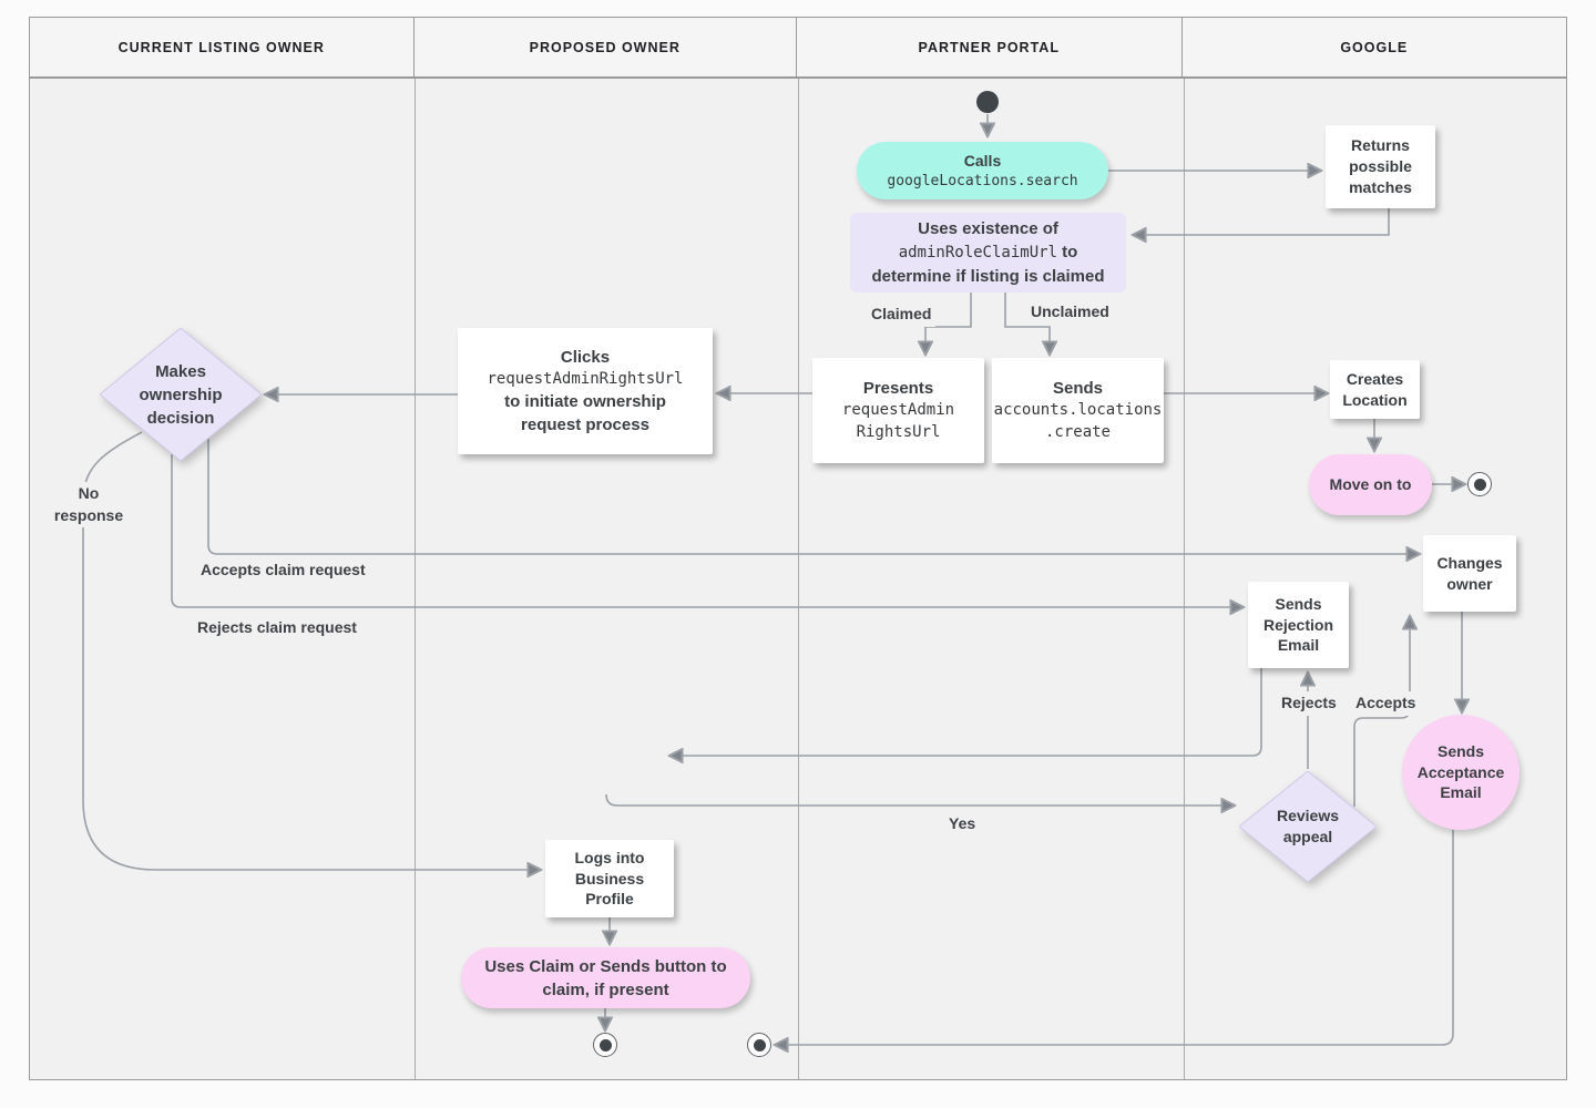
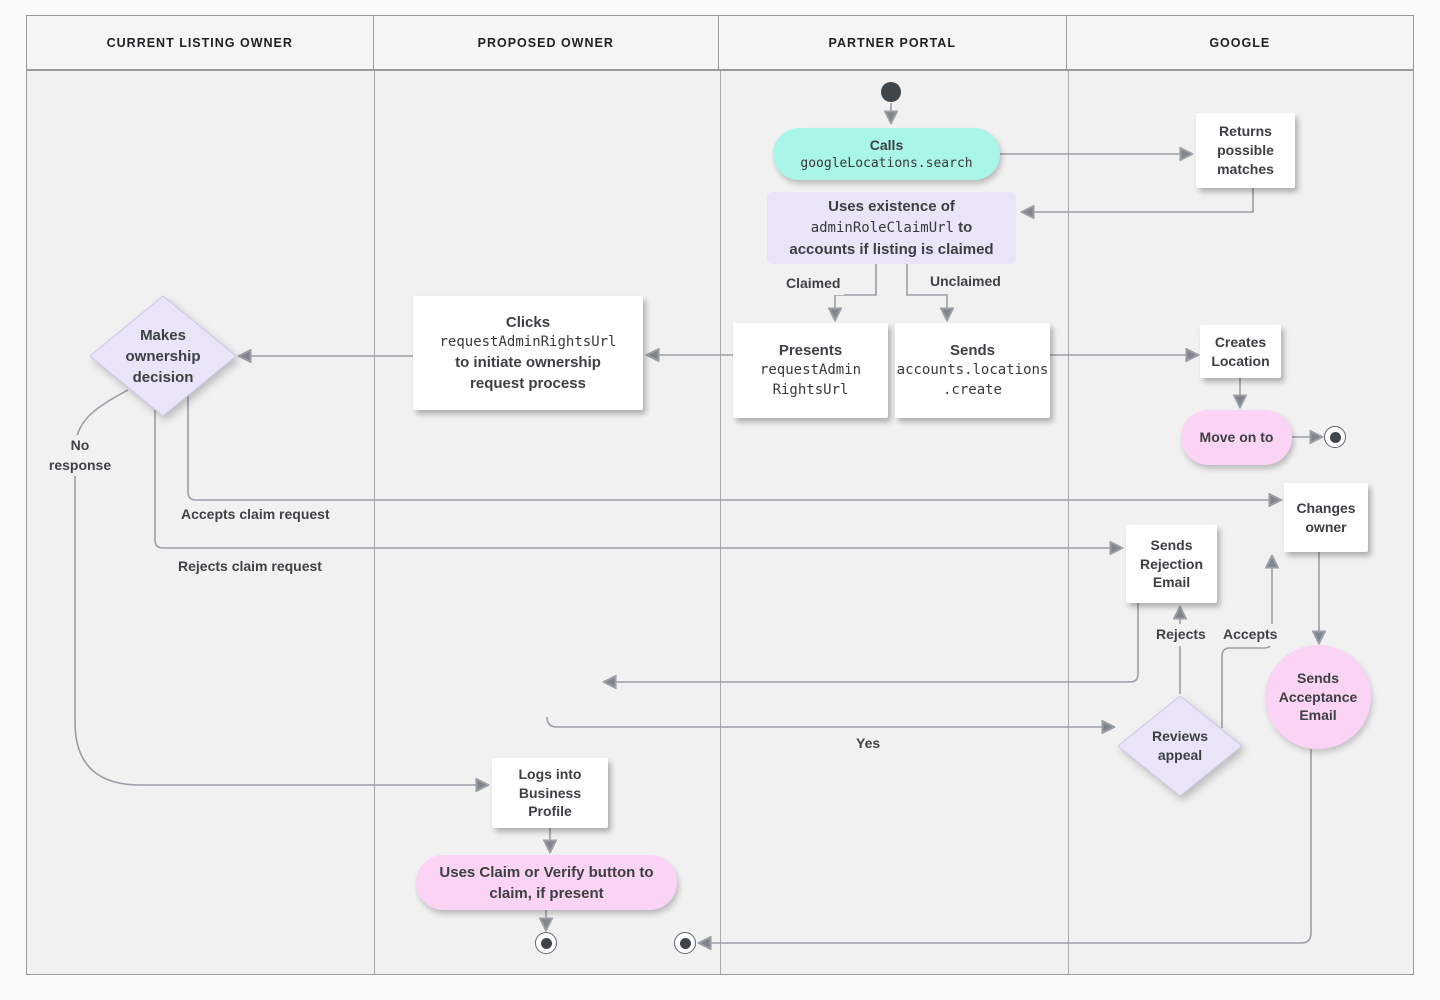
  CURRENT LISTING OWNER
  PROPOSED OWNER
  PARTNER PORTAL
  GOOGLE
  Claimed
  Unclaimed
  No response
  Accepts claim request
  Rejects claim request
  Rejects
  Accepts
  Yes
  Calls
  googleLocations.search
  Uses existence of
  adminRoleClaimUrl to
- determine if listing is claimed
+ accounts if listing is claimed
  Presents
  requestAdmin
  RightsUrl
  Sends
  accounts.locations
  .create
  Returns possible matches
  Creates Location
  Move on to
  Changes owner
  Sends Rejection Email
  Reviews appeal
  Sends Acceptance Email
  Clicks
  requestAdminRightsUrl
  to initiate ownership
  request process
  Logs into Business Profile
- Uses Claim or Sends button to claim, if present
+ Uses Claim or Verify button to claim, if present
  Makes ownership decision
